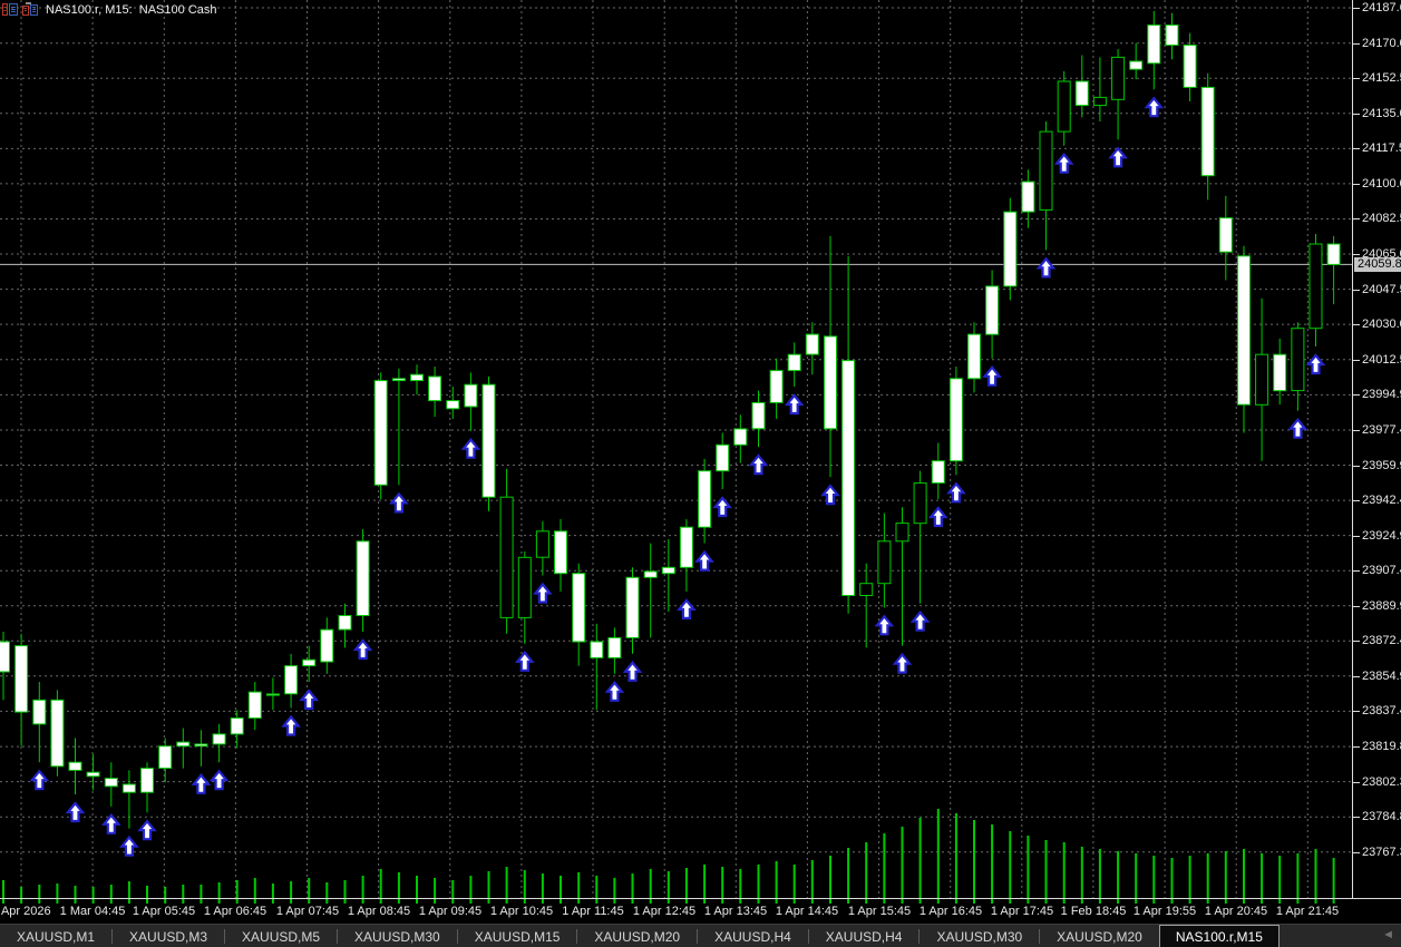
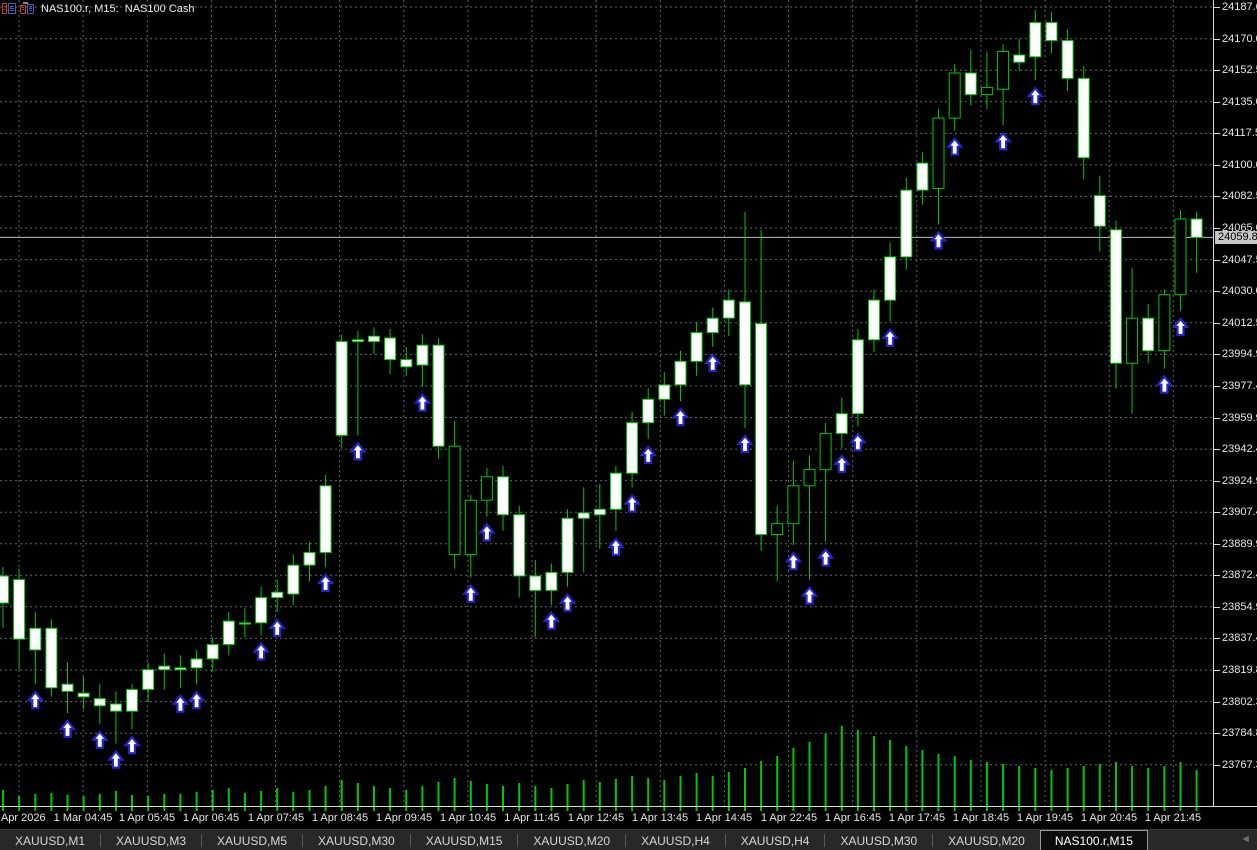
  NAS100.r, M15: NAS100 Cash
  24187.
  24170.
  24152.
  24135.
  24117.
  24100.
  24082.
  24065.
  24047.
  24030.
  24012.
  23994.
  23977.
  23959.
  23942.
  23924.
  23907.
  23889.
  23872.
  23854.
  23837.
  23819.
  23802.
  23784.
  23767.
  24059.8
  Apr 2026
  1 Mar 04:45
  1 Apr 05:45
  1 Apr 06:45
  1 Apr 07:45
  1 Apr 08:45
  1 Apr 09:45
  1 Apr 10:45
  1 Apr 11:45
  1 Apr 12:45
  1 Apr 13:45
  1 Apr 14:45
- 1 Apr 15:45
+ 1 Apr 22:45
  1 Apr 16:45
  1 Apr 17:45
- 1 Feb 18:45
+ 1 Apr 18:45
- 1 Apr 19:55
+ 1 Apr 19:45
  1 Apr 20:45
  1 Apr 21:45
  XAUUSD,M1
  XAUUSD,M3
  XAUUSD,M5
  XAUUSD,M30
  XAUUSD,M15
  XAUUSD,M20
  XAUUSD,H4
  XAUUSD,H4
  XAUUSD,M30
  XAUUSD,M20
  NAS100.r,M15
  ◄
